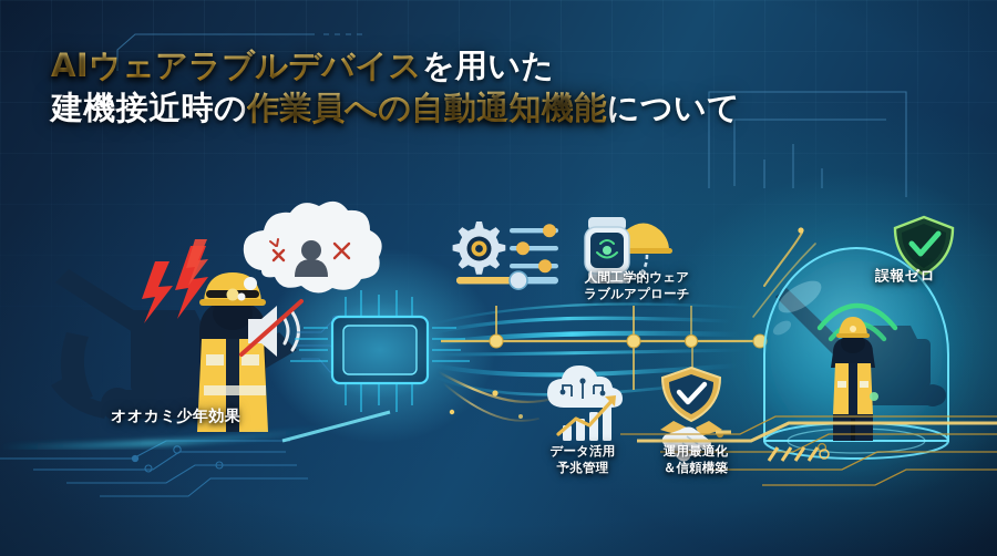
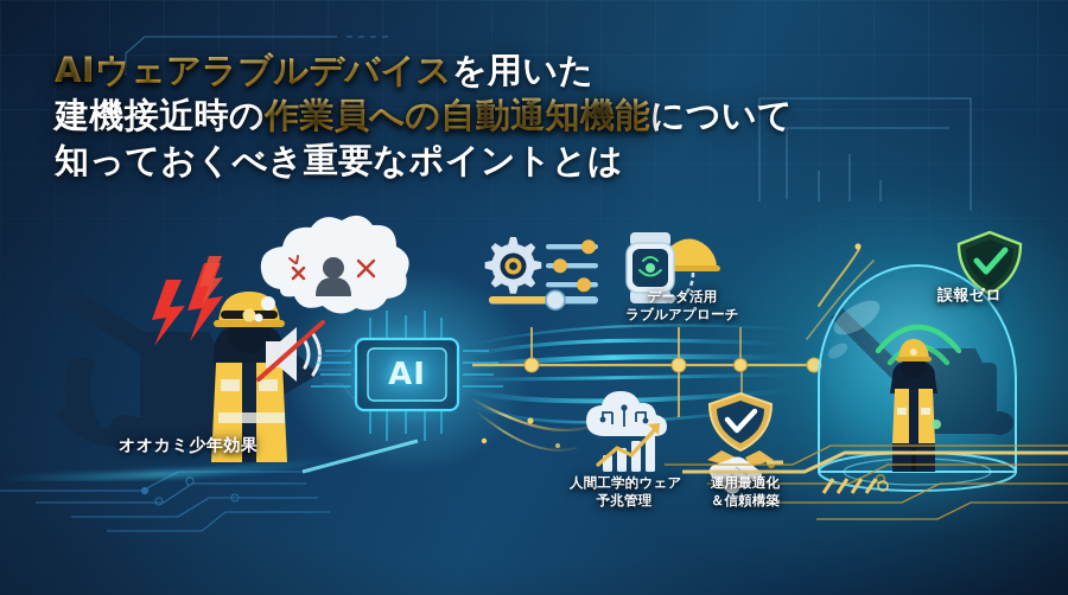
  AIウェアラブルデバイスを用いた
  建機接近時の作業員への自動通知機能について
+ 知っておくべき重要なポイントとは
  オオカミ少年効果
- 人間工学的ウェア
+ データ活用
  ラブルアプローチ
- データ活用
+ 人間工学的ウェア
  予兆管理
  運用最適化
  ＆信頼構築
  誤報ゼロ
+ AI
